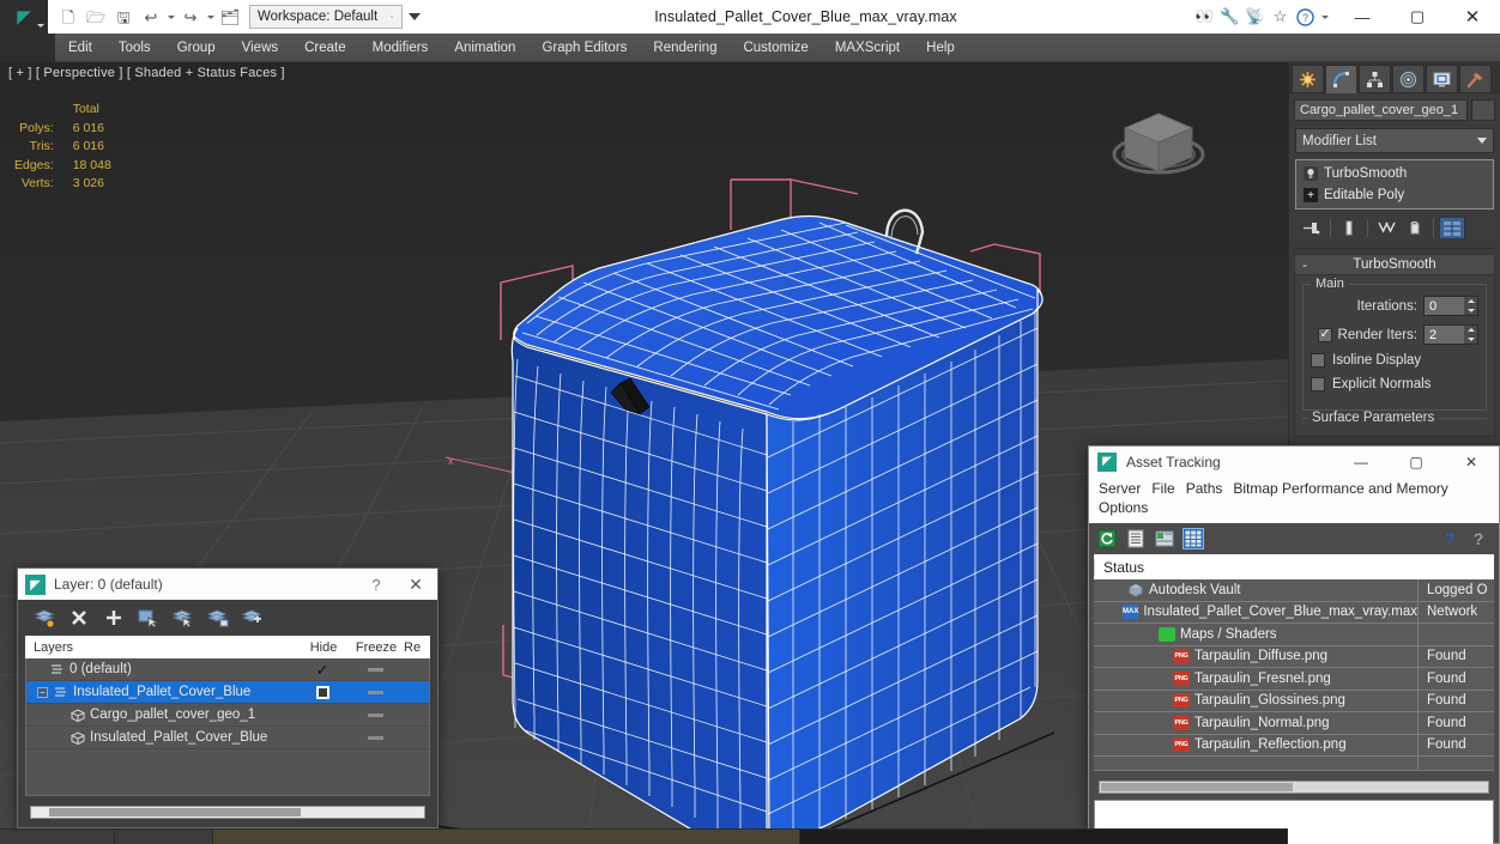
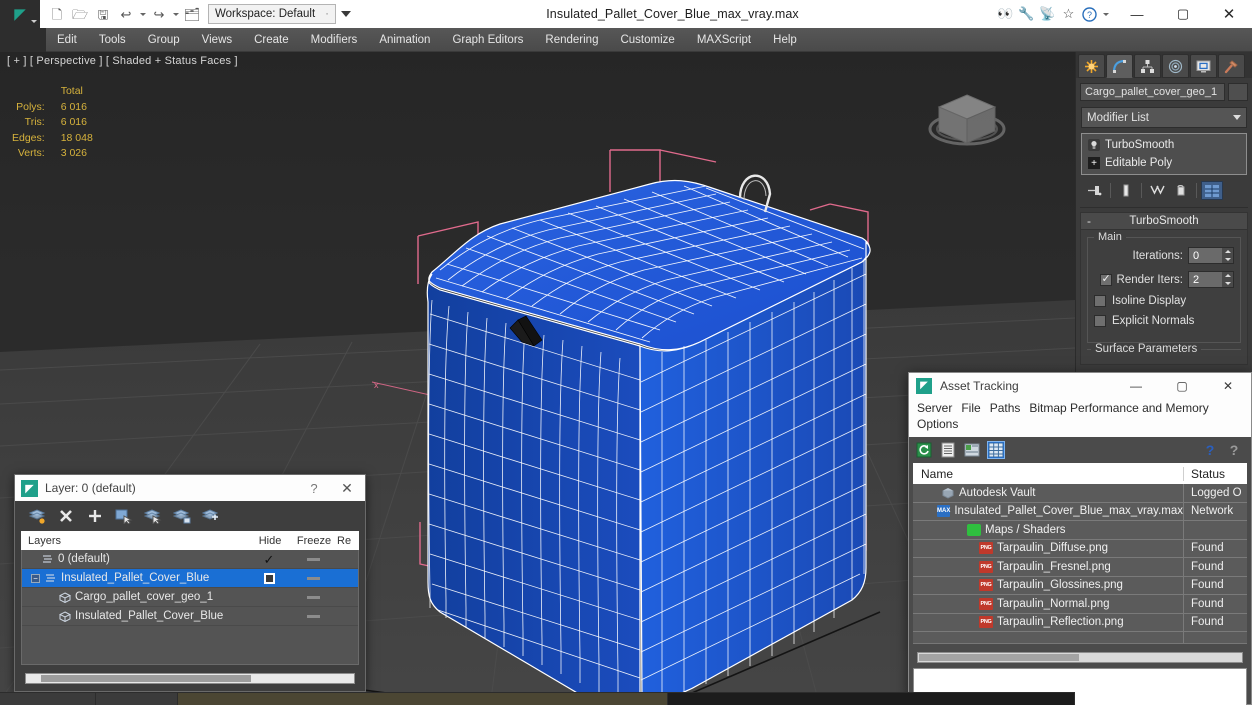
  ◤
  🗋
  🗁
  🖫
  ↩
  ↪
  🗂
  Workspace: Default
  ·
  Insulated_Pallet_Cover_Blue_max_vray.max
  👀
  🔧
  📡
  ☆
  ?
  —
  ▢
  ✕
  Edit
  Tools
  Group
  Views
  Create
  Modifiers
  Animation
  Graph Editors
  Rendering
  Customize
  MAXScript
  Help
  x
  [ + ] [ Perspective ] [ Shaded + Status Faces ]
  	Total
  Polys:	6 016
  Tris:	6 016
  Edges:	18 048
  Verts:	3 026
  Cargo_pallet_cover_geo_1
  Modifier List
  TurboSmooth
  +
  Editable Poly
  -
  TurboSmooth
  Main
  Iterations:
  0
  Render Iters:
  2
  Isoline Display
  Explicit Normals
  Surface Parameters
  ◤
  Layer: 0 (default)
  ?
  ✕
  Layers
  Hide
  Freeze
  Re
  0 (default)
  ✓
  −
  Insulated_Pallet_Cover_Blue
  Cargo_pallet_cover_geo_1
  Insulated_Pallet_Cover_Blue
  ◤
  Asset Tracking
  —
  ▢
  ✕
  Server
  File
  Paths
  Bitmap Performance and Memory
  Options
  ?
  ?
+ Name
  Status
  Autodesk Vault
  Logged O
  Insulated_Pallet_Cover_Blue_max_vray.max
  Network
  Maps / Shaders
  Tarpaulin_Diffuse.png
  Found
  Tarpaulin_Fresnel.png
  Found
  Tarpaulin_Glossines.png
  Found
  Tarpaulin_Normal.png
  Found
  Tarpaulin_Reflection.png
  Found
